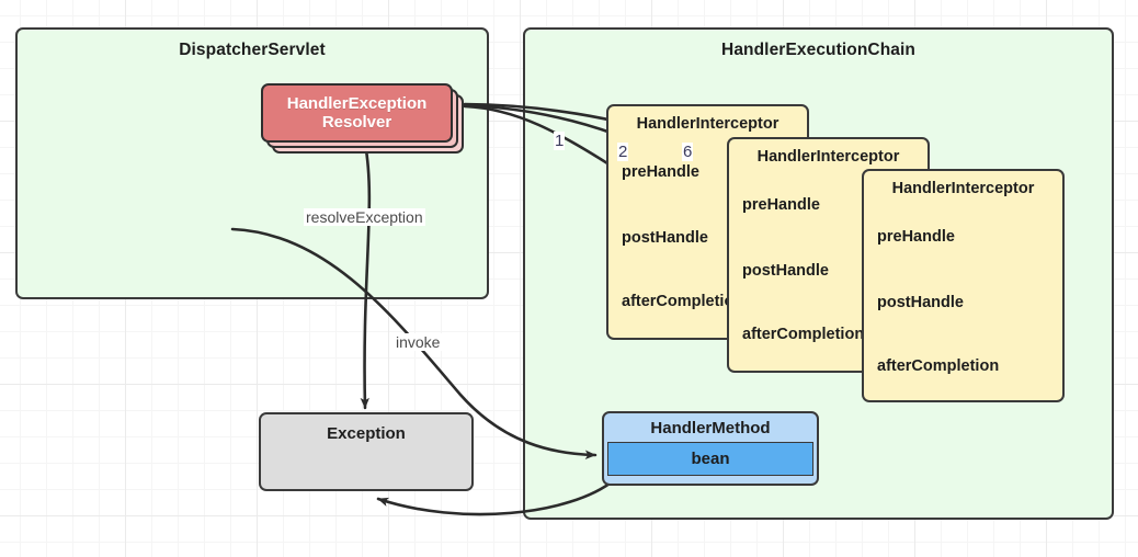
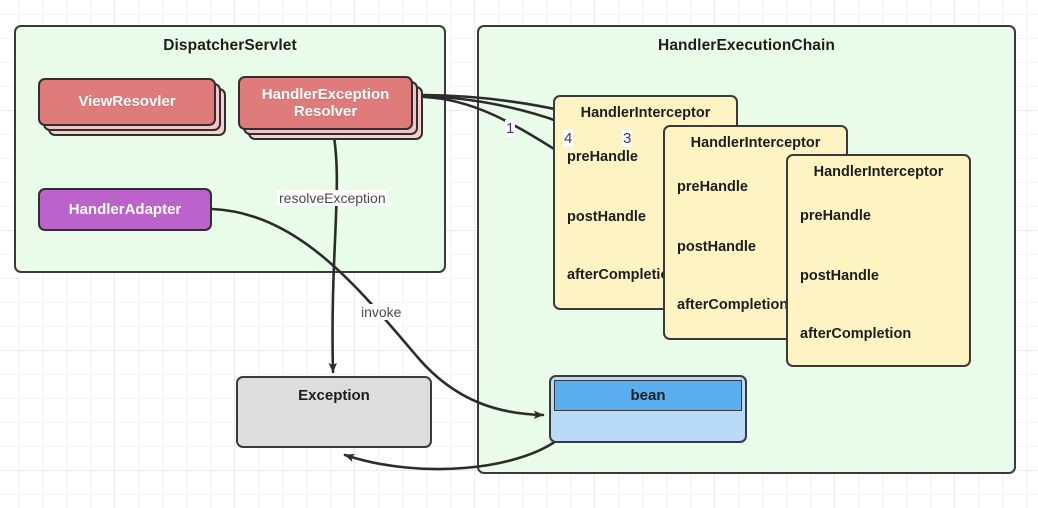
  DispatcherServlet
  HandlerExecutionChain
+ ViewResovler
  HandlerException
  Resolver
+ HandlerAdapter
  HandlerInterceptor
  preHandle
  postHandle
  afterCompleti
  HandlerInterceptor
  preHandle
  postHandle
  afterCompletion
  HandlerInterceptor
  preHandle
  postHandle
  afterCompletion
- HandlerMethod
  bean
  Exception
  resolveException
  invoke
  1
- 2
+ 4
- 6
+ 3
